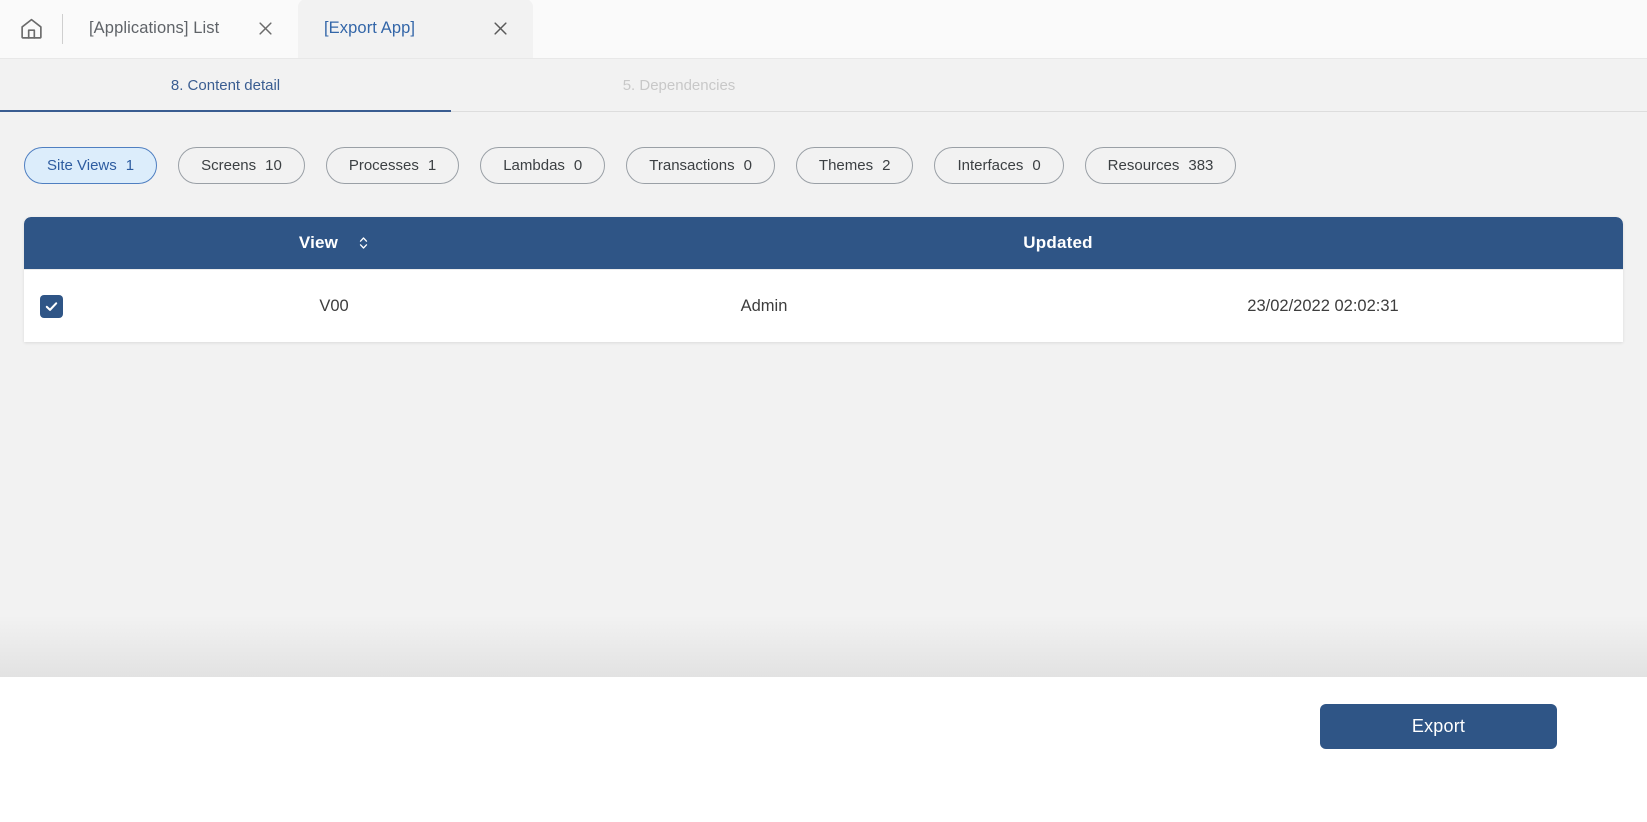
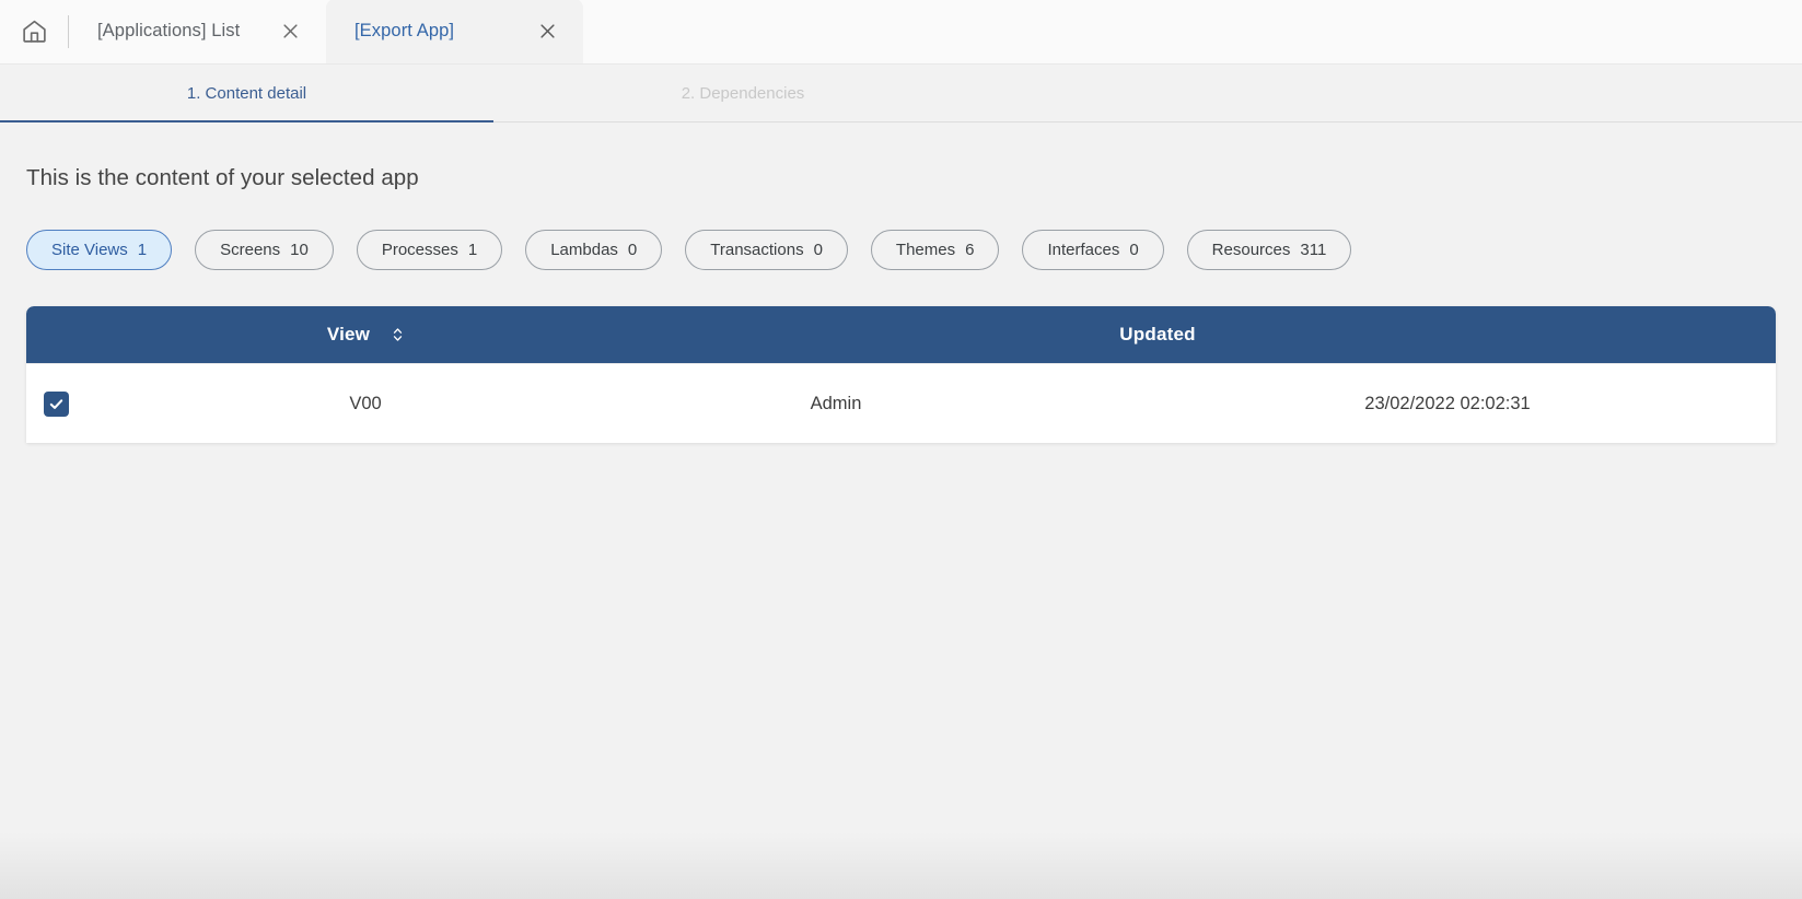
  [Applications] List
  [Export App]
- 8. Content detail
+ 1. Content detail
- 5. Dependencies
+ 2. Dependencies
+ This is the content of your selected app
  Site Views
  1
  Screens
  10
  Processes
  1
  Lambdas
  0
  Transactions
  0
  Themes
- 2
+ 6
  Interfaces
  0
  Resources
- 383
+ 311
  View
  Updated
  V00
  Admin
  23/02/2022 02:02:31
- Export
